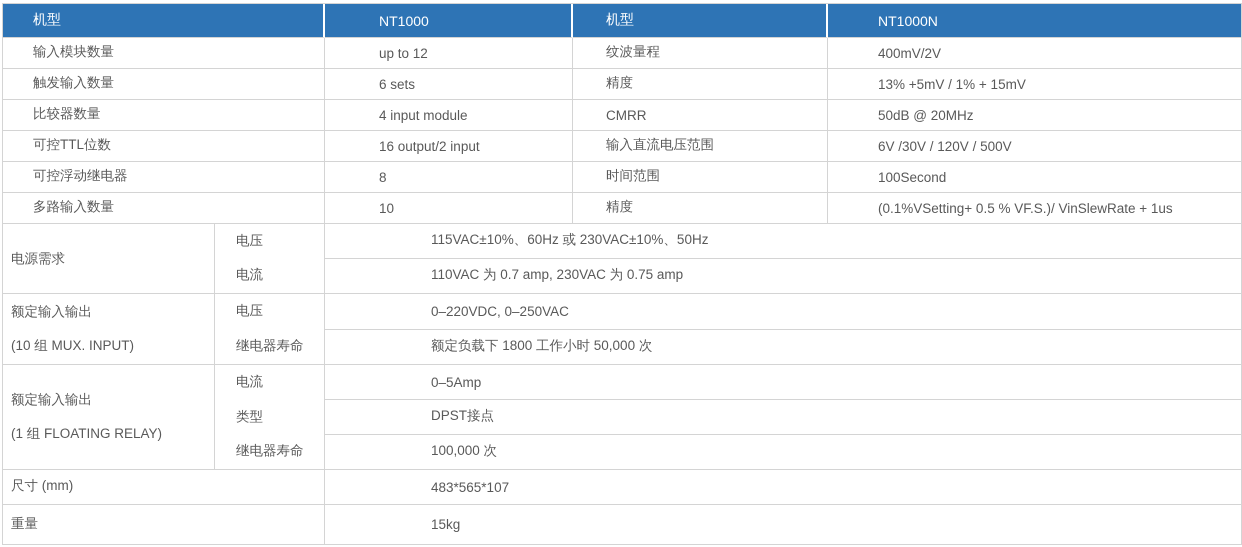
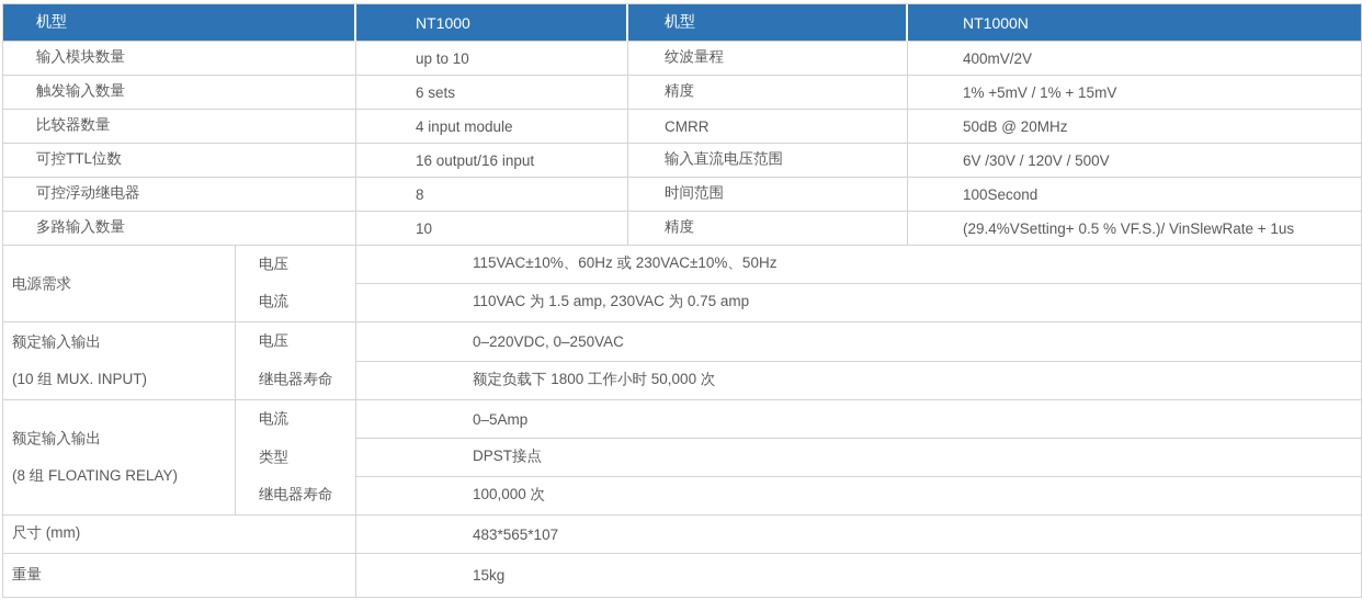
  机型	NT1000	机型	NT1000N
- 输入模块数量	up to 12	纹波量程	400mV/2V
+ 输入模块数量	up to 10	纹波量程	400mV/2V
- 触发输入数量	6 sets	精度	13% +5mV / 1% + 15mV
+ 触发输入数量	6 sets	精度	1% +5mV / 1% + 15mV
  比较器数量	4 input module	CMRR	50dB @ 20MHz
- 可控TTL位数	16 output/2 input	输入直流电压范围	6V /30V / 120V / 500V
+ 可控TTL位数	16 output/16 input	输入直流电压范围	6V /30V / 120V / 500V
  可控浮动继电器	8	时间范围	100Second
- 多路输入数量	10	精度	(0.1%VSetting+ 0.5 % VF.S.)/ VinSlewRate + 1us
+ 多路输入数量	10	精度	(29.4%VSetting+ 0.5 % VF.S.)/ VinSlewRate + 1us
  电源需求	电压	115VAC±10%、60Hz 或 230VAC±10%、50Hz
- 电流	110VAC 为 0.7 amp, 230VAC 为 0.75 amp
+ 电流	110VAC 为 1.5 amp, 230VAC 为 0.75 amp
  额定输入输出 (10 组 MUX. INPUT)	电压	0–220VDC, 0–250VAC
  继电器寿命	额定负载下 1800 工作小时 50,000 次
- 额定输入输出 (1 组 FLOATING RELAY)	电流	0–5Amp
+ 额定输入输出 (8 组 FLOATING RELAY)	电流	0–5Amp
  类型	DPST接点
  继电器寿命	100,000 次
  尺寸 (mm)	483*565*107
  重量	15kg
